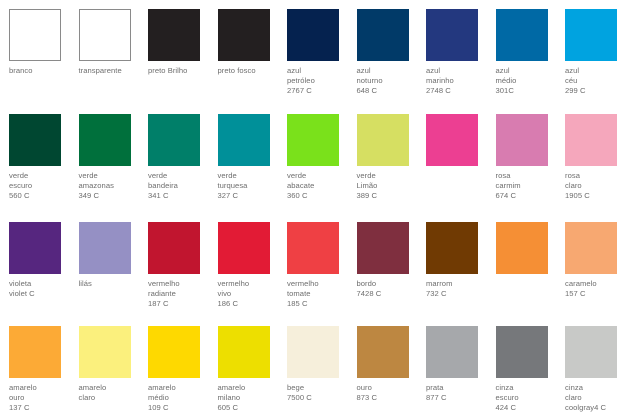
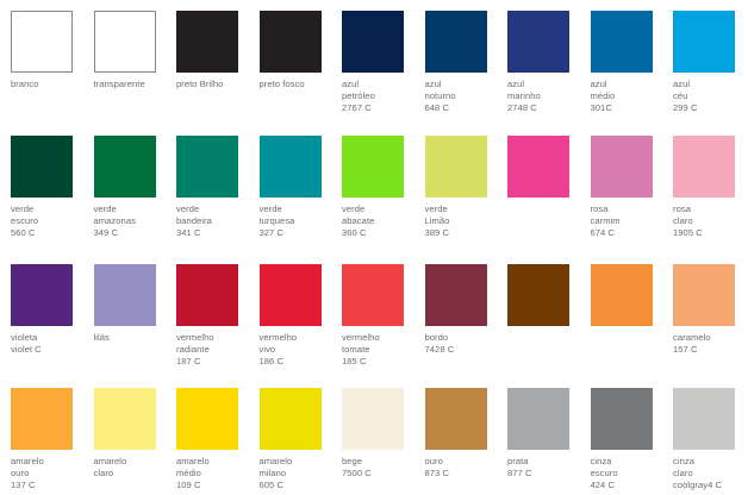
  branco
  transparente
  preto Brilho
  preto fosco
  azul
  petróleo
  2767 C
  azul
  noturno
  648 C
  azul
  marinho
  2748 C
  azul
  médio
  301C
  azul
  céu
  299 C
  verde
  escuro
  560 C
  verde
  amazonas
  349 C
  verde
  bandeira
  341 C
  verde
  turquesa
  327 C
  verde
  abacate
  360 C
  verde
  Limão
  389 C
  rosa
  carmim
  674 C
  rosa
  claro
  1905 C
  violeta
  violet C
  lilás
  vermelho
  radiante
  187 C
  vermelho
  vivo
  186 C
  vermelho
  tomate
  185 C
  bordo
  7428 C
- marrom
- 732 C
  caramelo
  157 C
  amarelo
  ouro
  137 C
  amarelo
  claro
  amarelo
  médio
  109 C
  amarelo
  milano
  605 C
  bege
  7500 C
  ouro
  873 C
  prata
  877 C
  cinza
  escuro
  424 C
  cinza
  claro
  coolgray4 C
